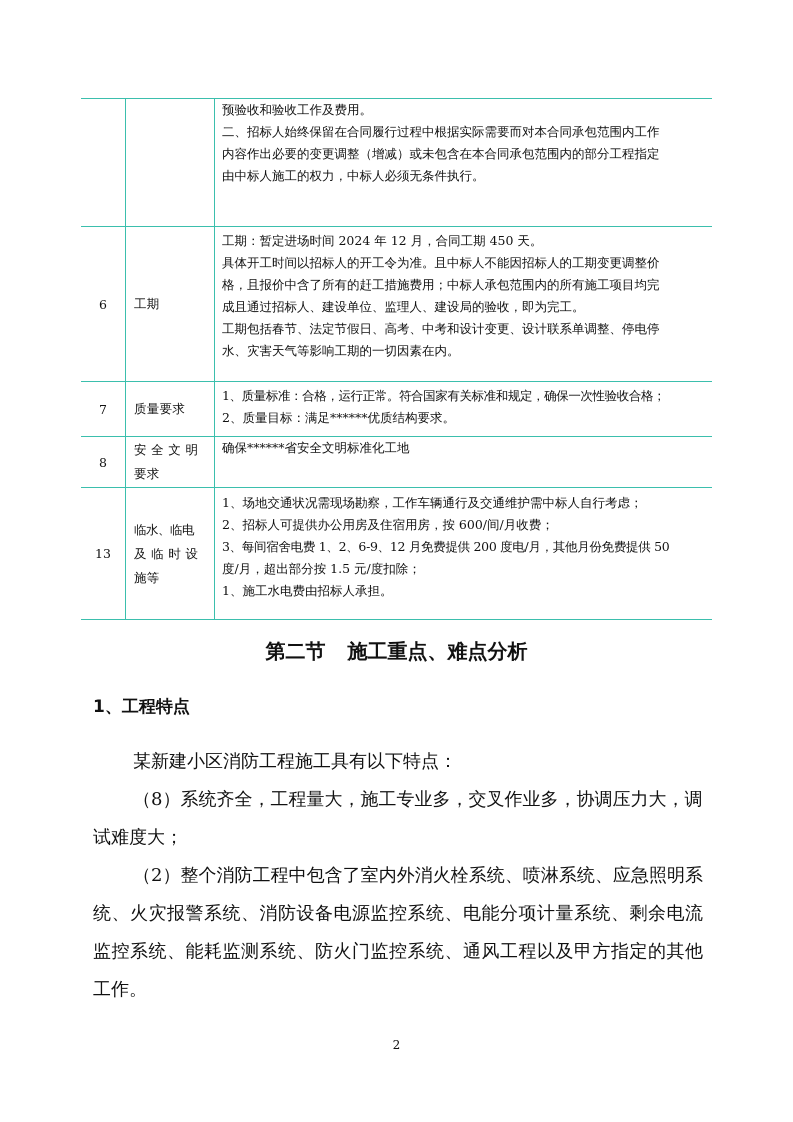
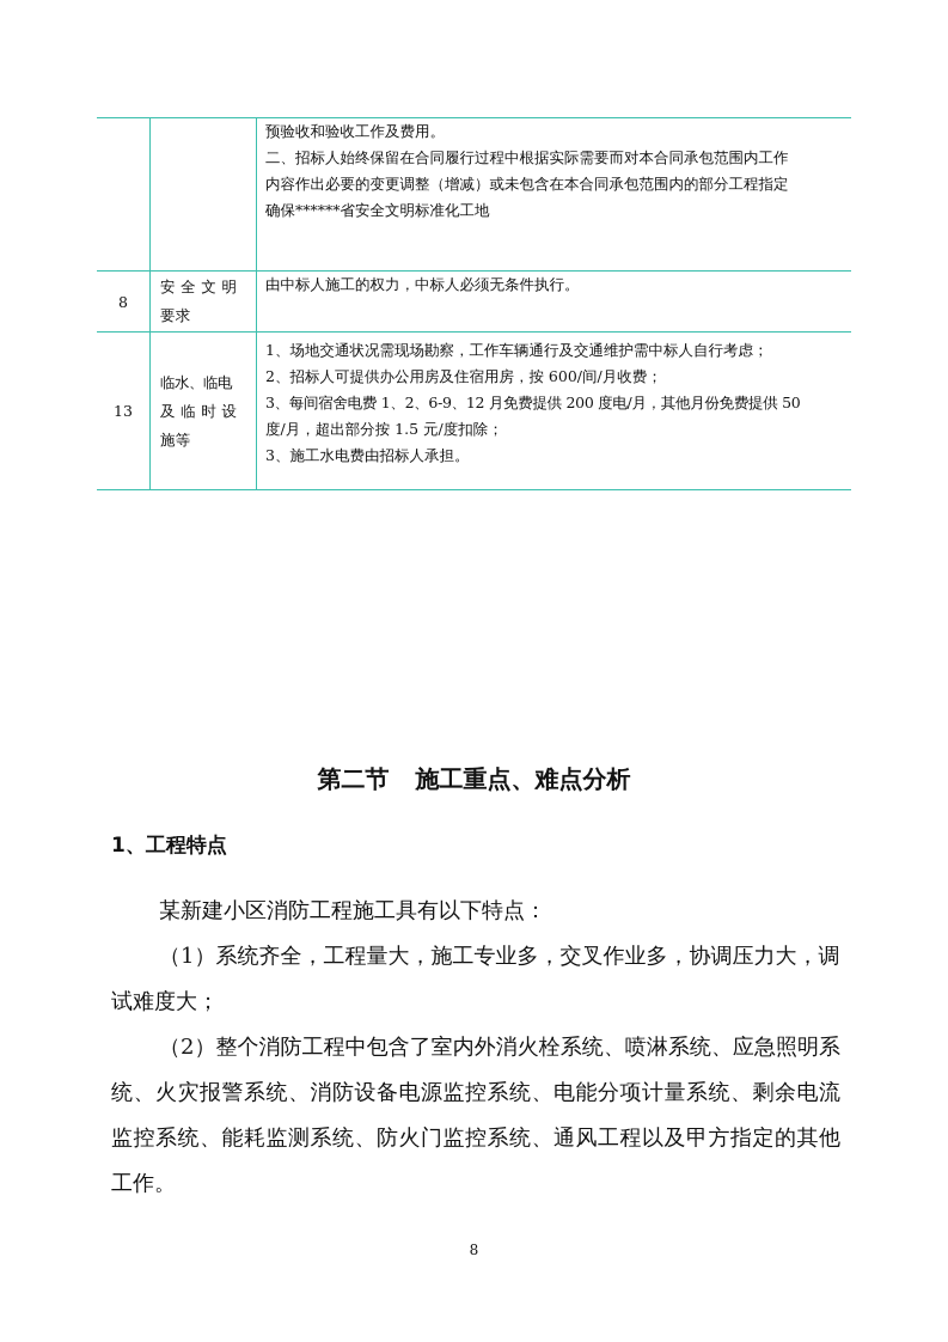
- 		预验收和验收工作及费用。 二、招标人始终保留在合同履行过程中根据实际需要而对本合同承包范围内工作 内容作出必要的变更调整（增减）或未包含在本合同承包范围内的部分工程指定 由中标人施工的权力，中标人必须无条件执行。
+ 		预验收和验收工作及费用。 二、招标人始终保留在合同履行过程中根据实际需要而对本合同承包范围内工作 内容作出必要的变更调整（增减）或未包含在本合同承包范围内的部分工程指定 确保******省安全文明标准化工地
- 6	工期	工期：暂定进场时间 2024 年 12 月，合同工期 450 天。 具体开工时间以招标人的开工令为准。且中标人不能因招标人的工期变更调整价 格，且报价中含了所有的赶工措施费用；中标人承包范围内的所有施工项目均完 成且通过招标人、建设单位、监理人、建设局的验收，即为完工。 工期包括春节、法定节假日、高考、中考和设计变更、设计联系单调整、停电停 水、灾害天气等影响工期的一切因素在内。
- 7	质量要求	1、质量标准：合格，运行正常。符合国家有关标准和规定，确保一次性验收合格； 2、质量目标：满足******优质结构要求。
- 8	安全文明 要求	确保******省安全文明标准化工地
+ 8	安全文明 要求	由中标人施工的权力，中标人必须无条件执行。
- 13	临水、临电 及临时设 施等	1、场地交通状况需现场勘察，工作车辆通行及交通维护需中标人自行考虑； 2、招标人可提供办公用房及住宿用房，按 600/间/月收费； 3、每间宿舍电费 1、2、6-9、12 月免费提供 200 度电/月，其他月份免费提供 50 度/月，超出部分按 1.5 元/度扣除； 1、施工水电费由招标人承担。
+ 13	临水、临电 及临时设 施等	1、场地交通状况需现场勘察，工作车辆通行及交通维护需中标人自行考虑； 2、招标人可提供办公用房及住宿用房，按 600/间/月收费； 3、每间宿舍电费 1、2、6-9、12 月免费提供 200 度电/月，其他月份免费提供 50 度/月，超出部分按 1.5 元/度扣除； 3、施工水电费由招标人承担。
  第二节 施工重点、难点分析
  1、工程特点
  某新建小区消防工程施工具有以下特点：
- （8）系统齐全，工程量大，施工专业多，交叉作业多，协调压力大，调试难度大；
+ （1）系统齐全，工程量大，施工专业多，交叉作业多，协调压力大，调试难度大；
  （2）整个消防工程中包含了室内外消火栓系统、喷淋系统、应急照明系统、火灾报警系统、消防设备电源监控系统、电能分项计量系统、剩余电流监控系统、能耗监测系统、防火门监控系统、通风工程以及甲方指定的其他工作。
- 2
+ 8
